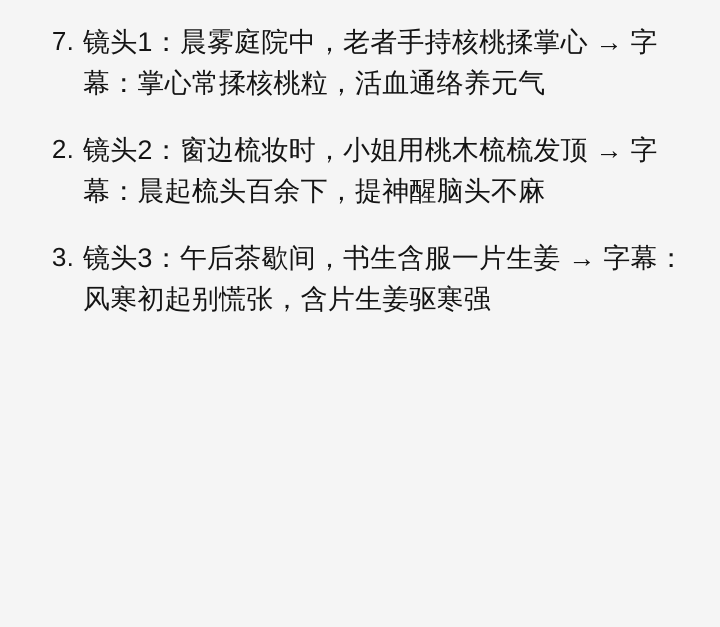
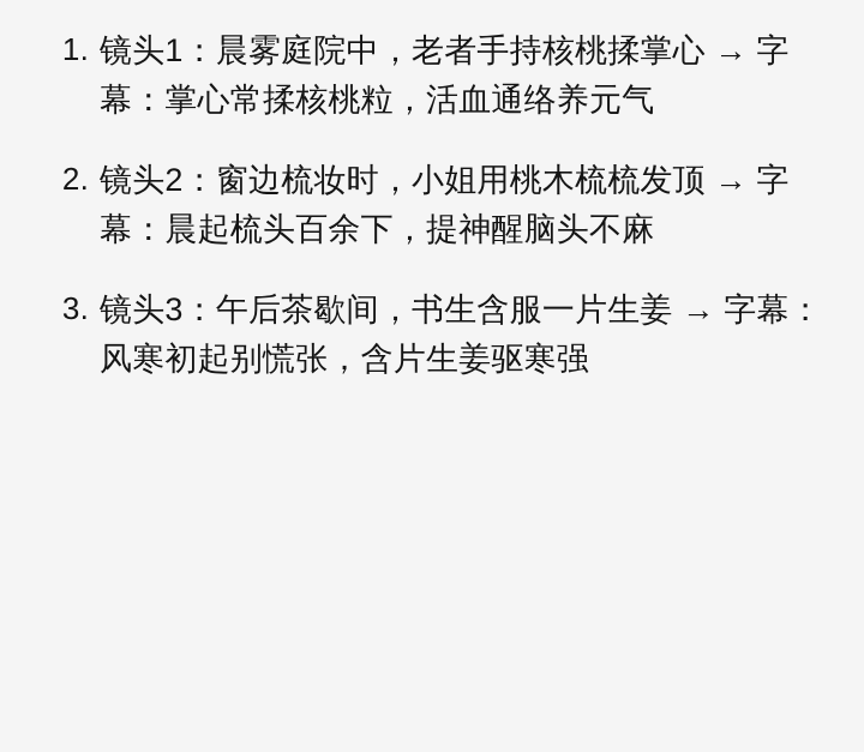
- 7.
+ 1.
  镜头1：晨雾庭院中，老者手持核桃揉掌心 → 字幕：掌心常揉核桃粒，活血通络养元气
  2.
  镜头2：窗边梳妆时，小姐用桃木梳梳发顶 → 字幕：晨起梳头百余下，提神醒脑头不麻
  3.
  镜头3：午后茶歇间，书生含服一片生姜 → 字幕：风寒初起别慌张，含片生姜驱寒强
